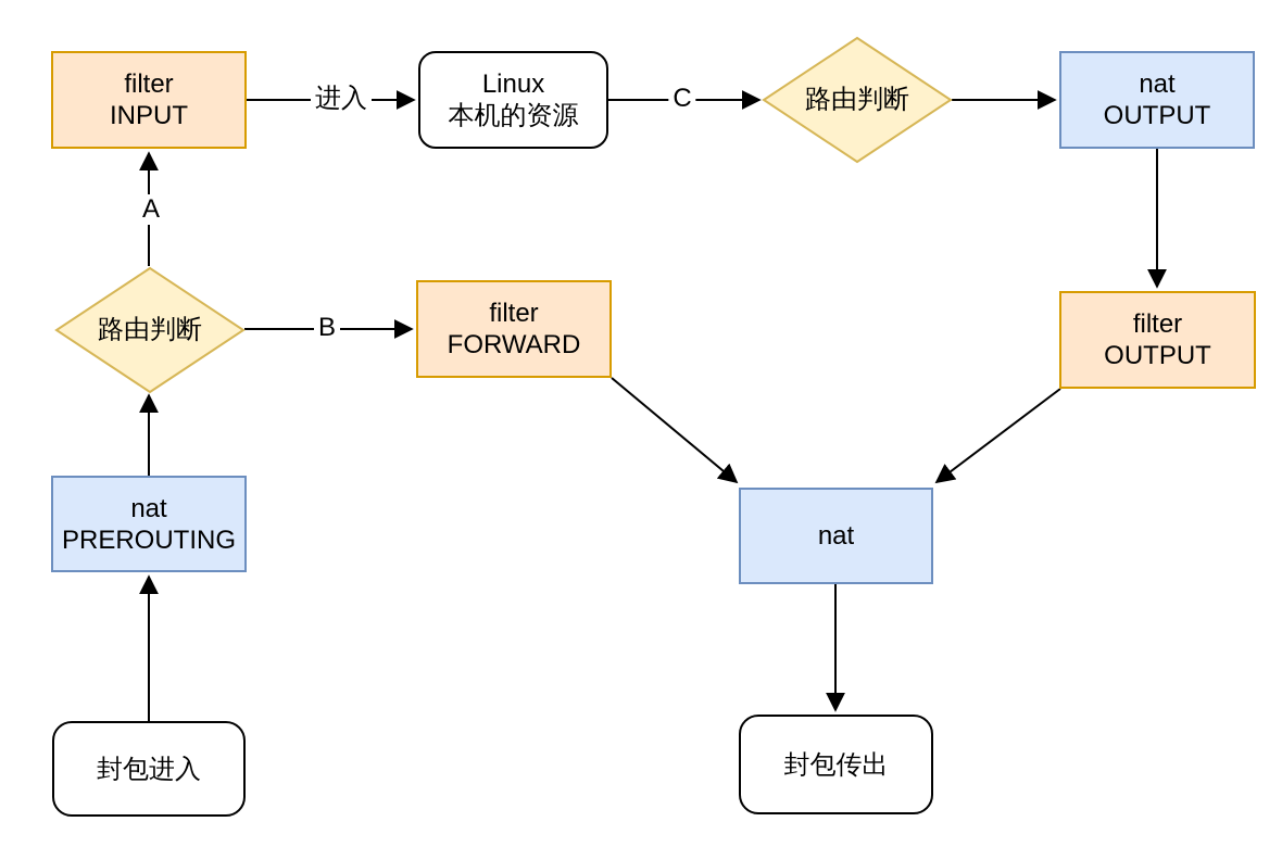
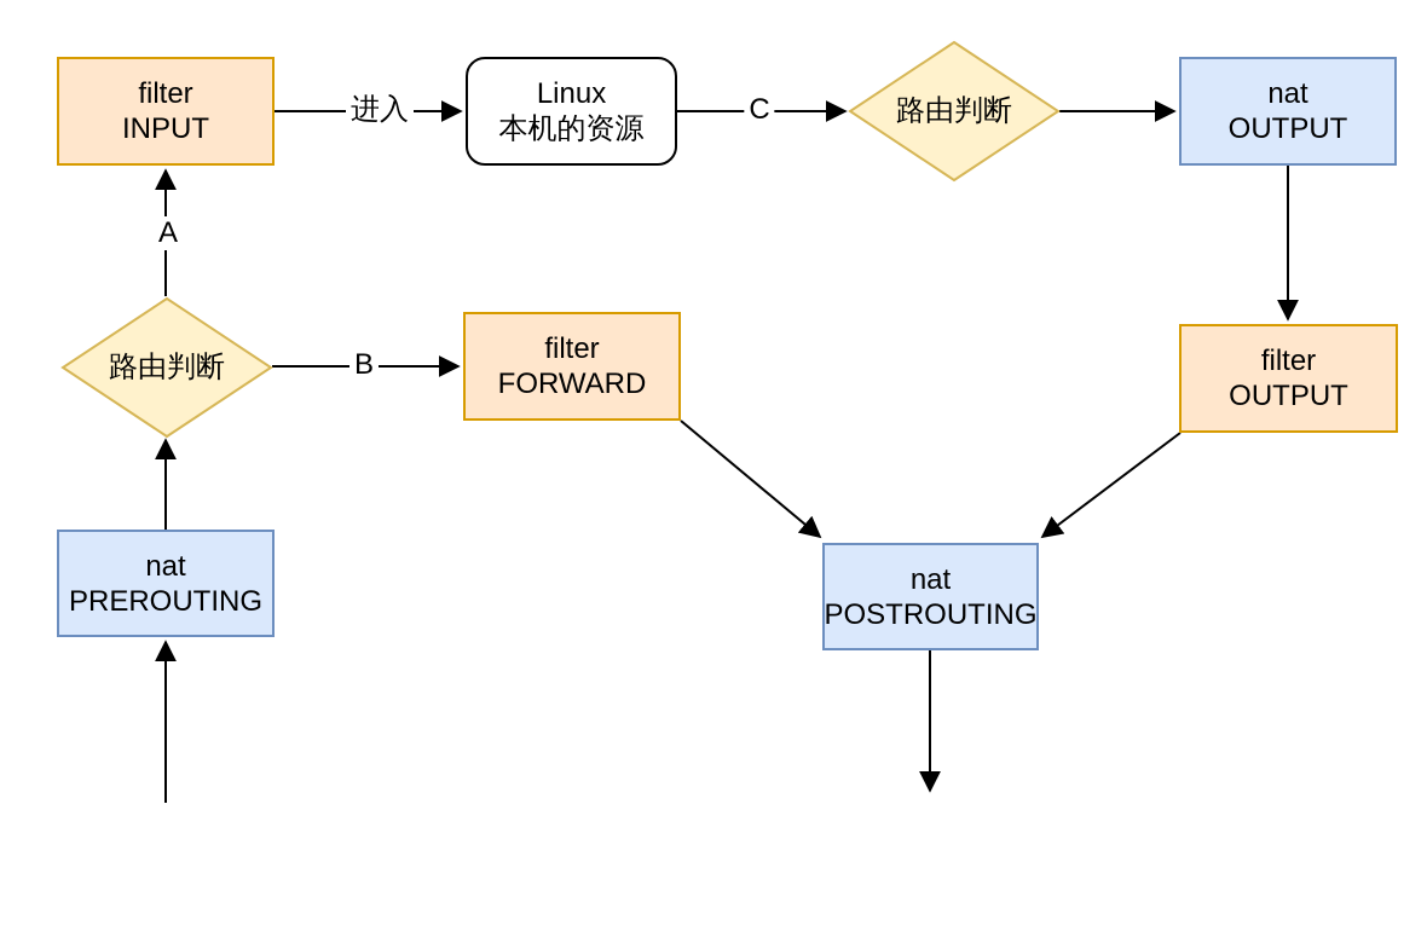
  filter
  INPUT
  Linux
  本机的资源
  路由判断
  nat
  OUTPUT
  filter
  OUTPUT
  路由判断
  filter
  FORWARD
  nat
+ POSTROUTING
  nat
  PREROUTING
- 封包进入
- 封包传出
  A
  B
  C
  进入
